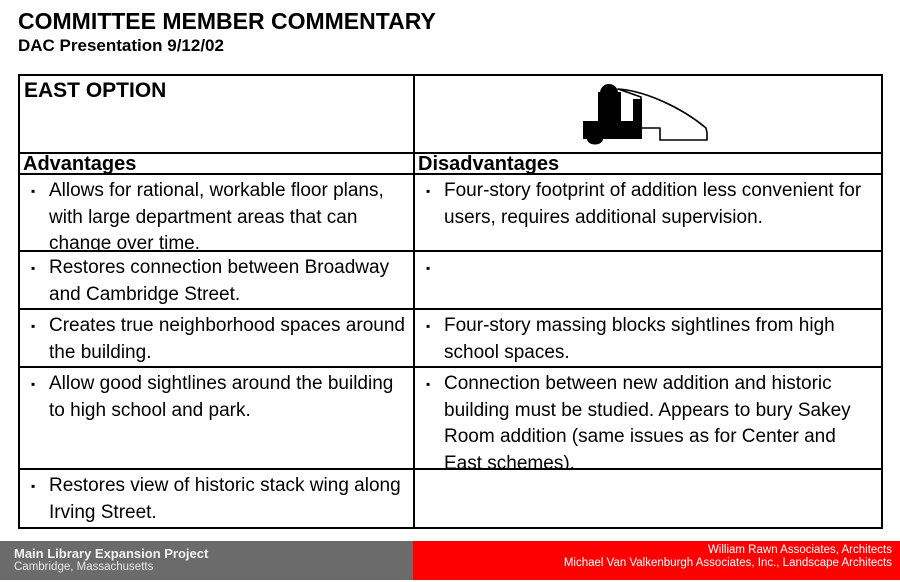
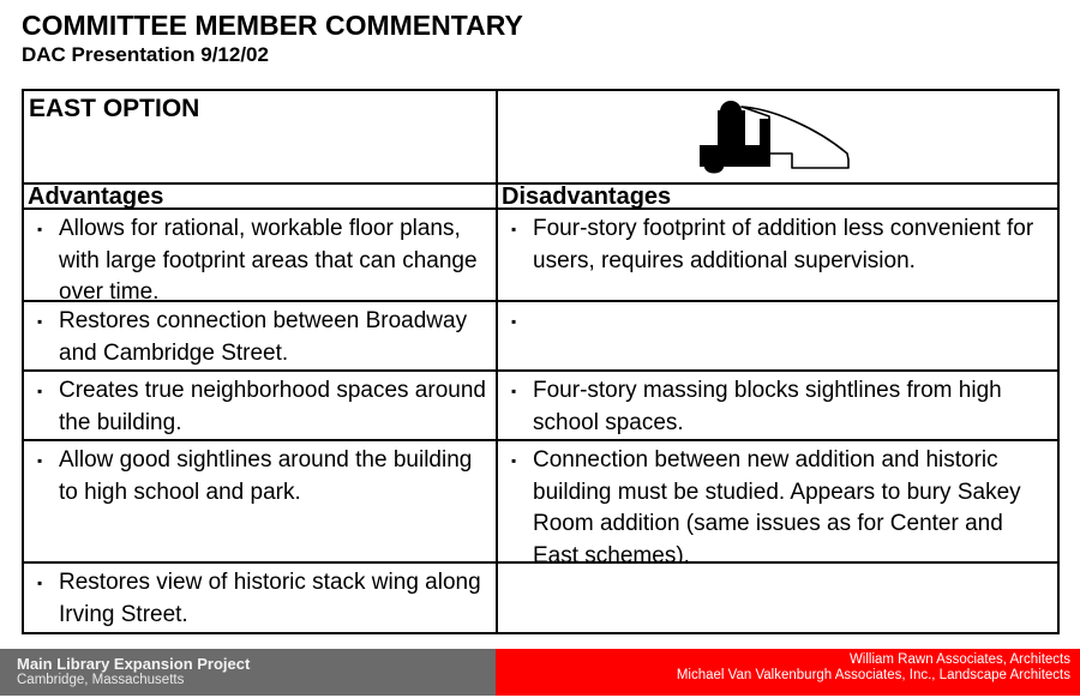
  COMMITTEE MEMBER COMMENTARY
  DAC Presentation 9/12/02
  EAST OPTION
  Advantages
  Disadvantages
  ▪
- Allows for rational, workable floor plans, with large department areas that can change over time.
+ Allows for rational, workable floor plans, with large footprint areas that can change over time.
  ▪
  Four-story footprint of addition less convenient for users, requires additional supervision.
  ▪
  Restores connection between Broadway and Cambridge Street.
  ▪
  ▪
  Creates true neighborhood spaces around the building.
  ▪
  Four-story massing blocks sightlines from high school spaces.
  ▪
  Allow good sightlines around the building to high school and park.
  ▪
  Connection between new addition and historic building must be studied. Appears to bury Sakey Room addition (same issues as for Center and East schemes).
  ▪
  Restores view of historic stack wing along Irving Street.
  Main Library Expansion Project
  Cambridge, Massachusetts
  William Rawn Associates, Architects
  Michael Van Valkenburgh Associates, Inc., Landscape Architects
